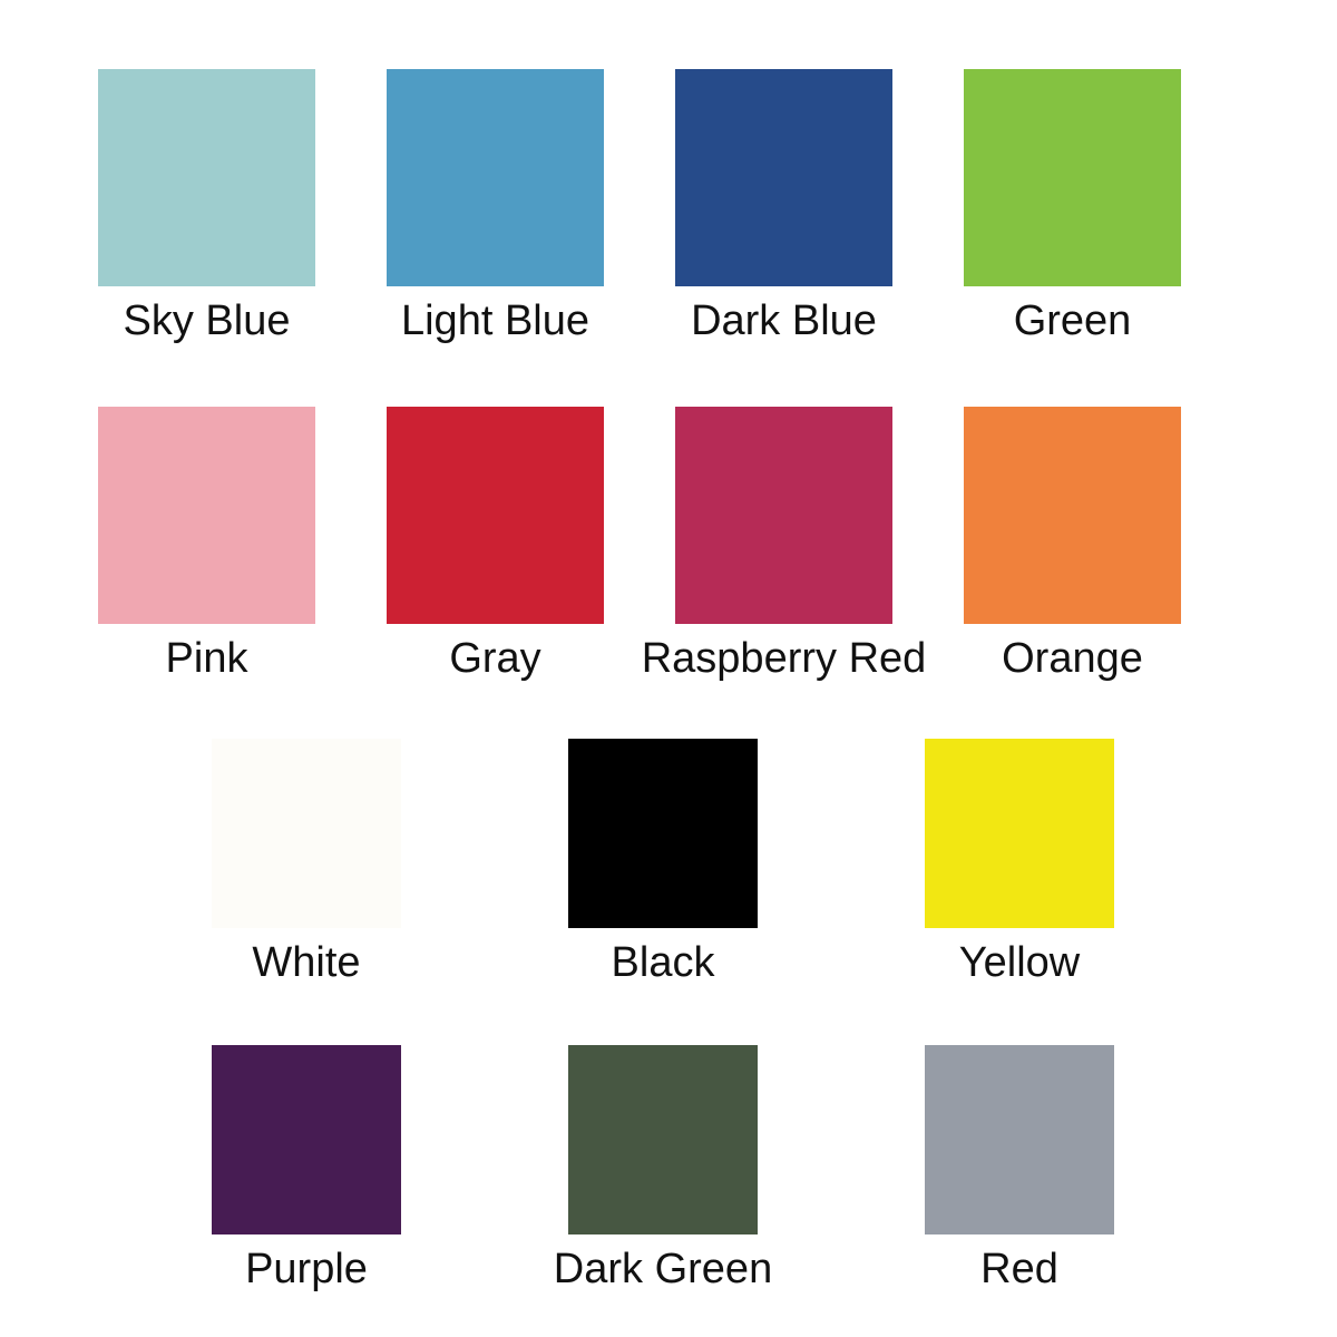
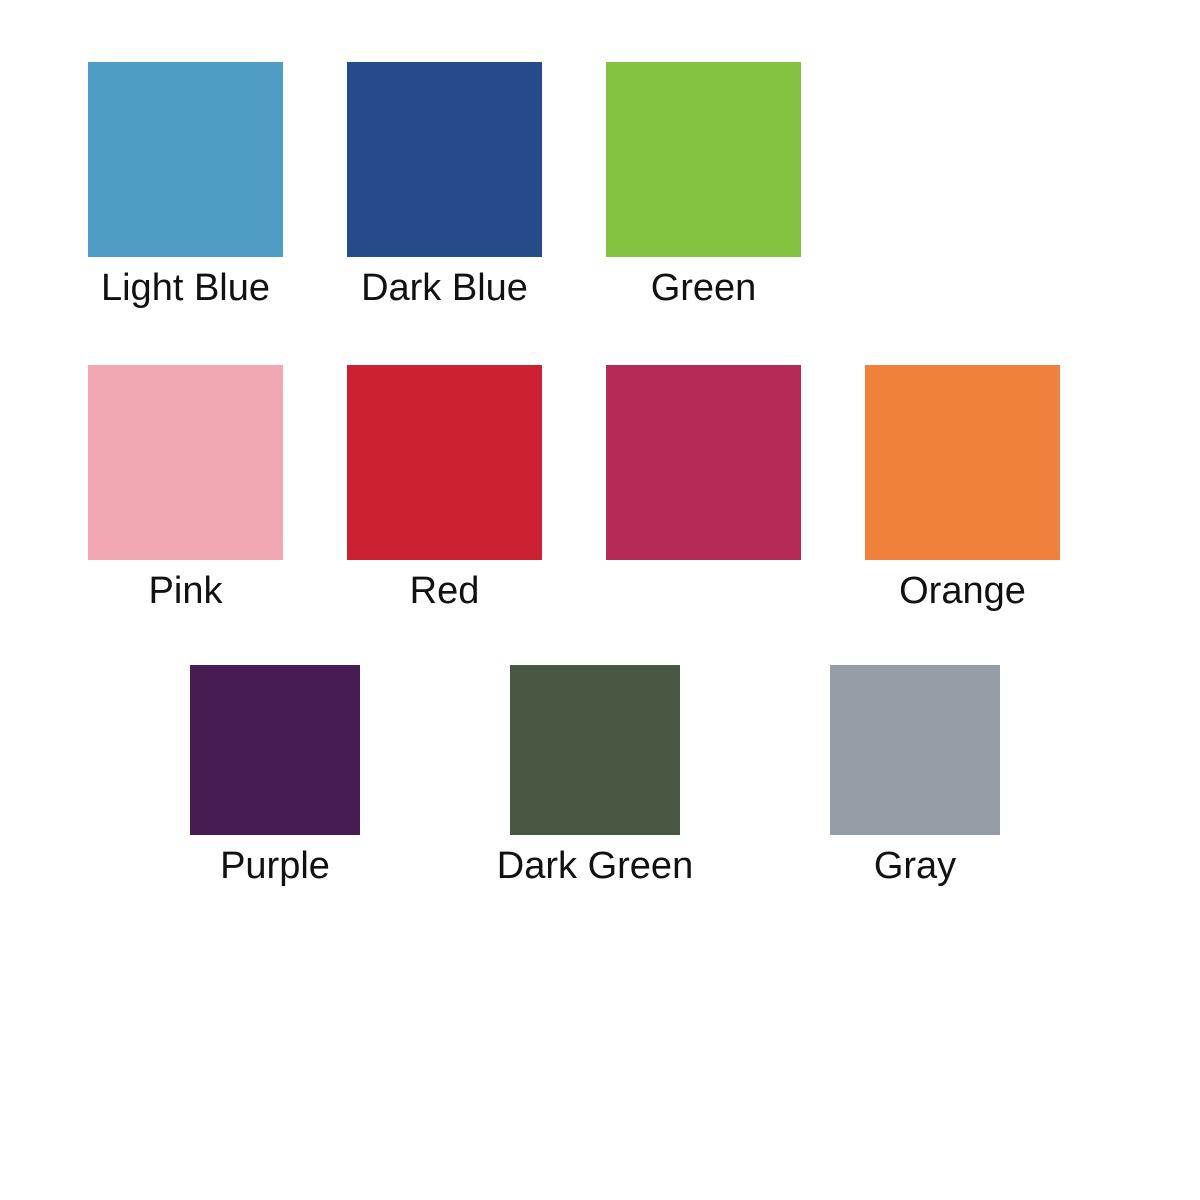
- Sky Blue
  Light Blue
  Dark Blue
  Green
  Pink
- Gray
+ Red
- Raspberry Red
  Orange
- White
- Black
- Yellow
  Purple
  Dark Green
- Red
+ Gray
